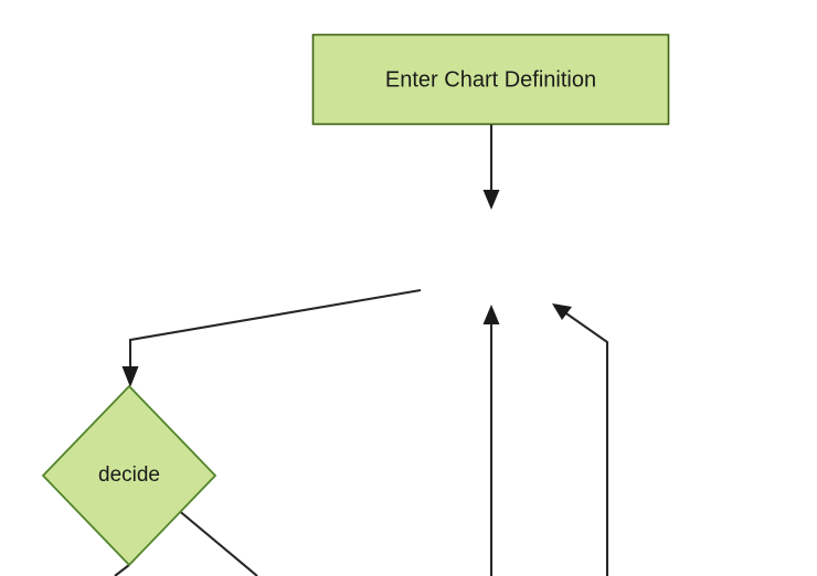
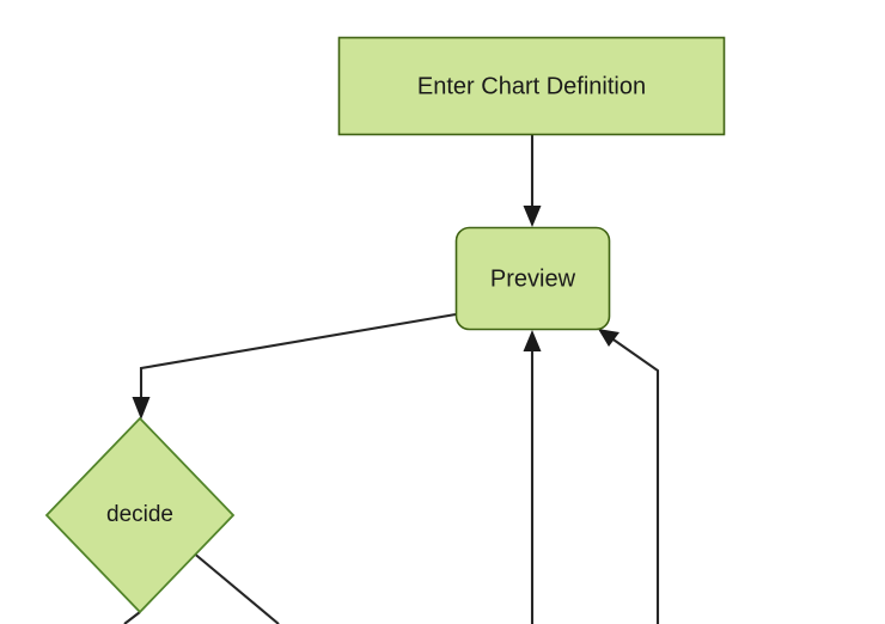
  Enter Chart Definition
+ Preview
  decide
